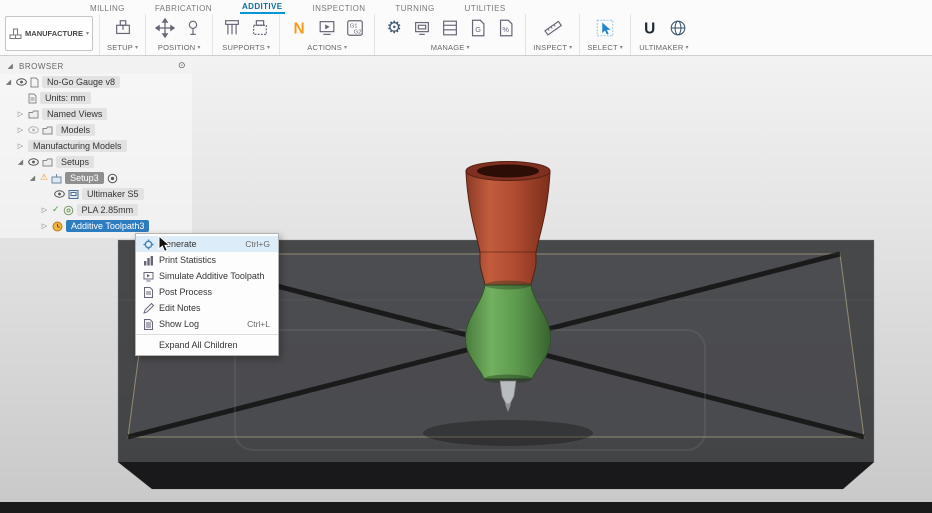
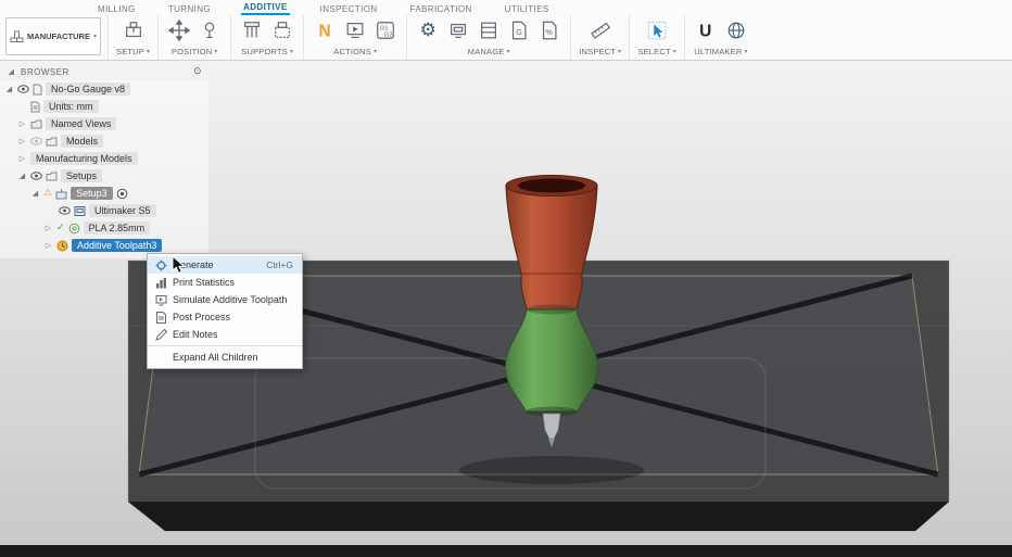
  MILLING
- FABRICATION
+ TURNING
  ADDITIVE
  INSPECTION
- TURNING
+ FABRICATION
  UTILITIES
  MANUFACTURE
  SETUP
  POSITION
  SUPPORTS
  N
  ACTIONS
  ⚙
  G
  %
  MANAGE
  INSPECT
  SELECT
  U
  ULTIMAKER
  ◢
  BROWSER
  ⊙
  ◢
  No-Go Gauge v8
  Units: mm
  ▷
  Named Views
  ▷
  Models
  ▷
  Manufacturing Models
  ◢
  Setups
  ◢
  ⚠
  Setup3
  Ultimaker S5
  ▷
  ✓
  PLA 2.85mm
  ▷
  Additive Toolpath3
  nerate
  Ctrl+G
  Print Statistics
  Simulate Additive Toolpath
  Post Process
  Edit Notes
- Show Log
- Ctrl+L
  Expand All Children
